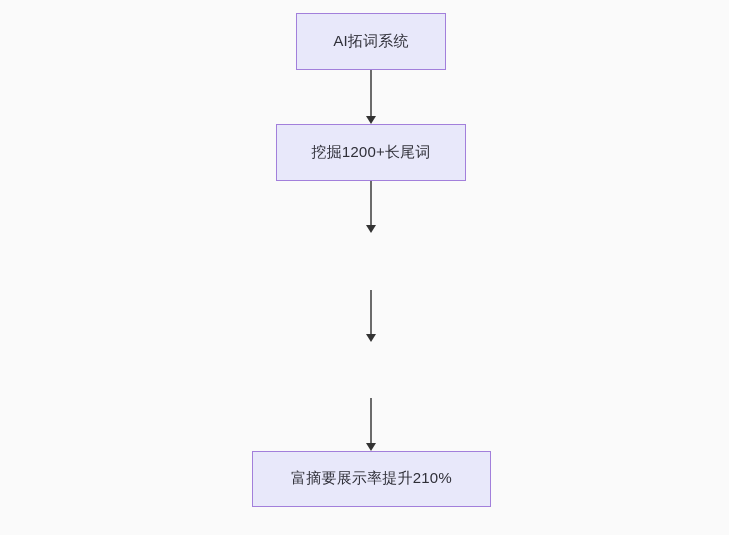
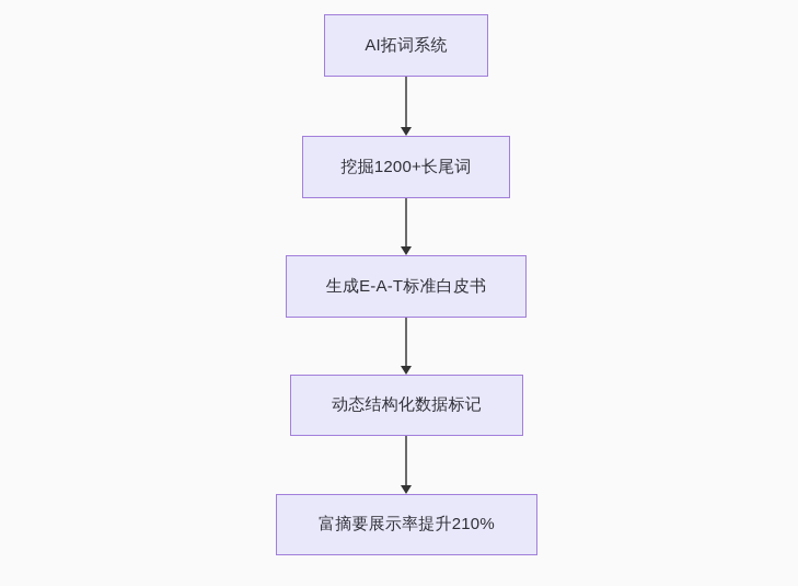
  AI拓词系统
  挖掘1200+长尾词
+ 生成E-A-T标准白皮书
+ 动态结构化数据标记
  富摘要展示率提升210%
